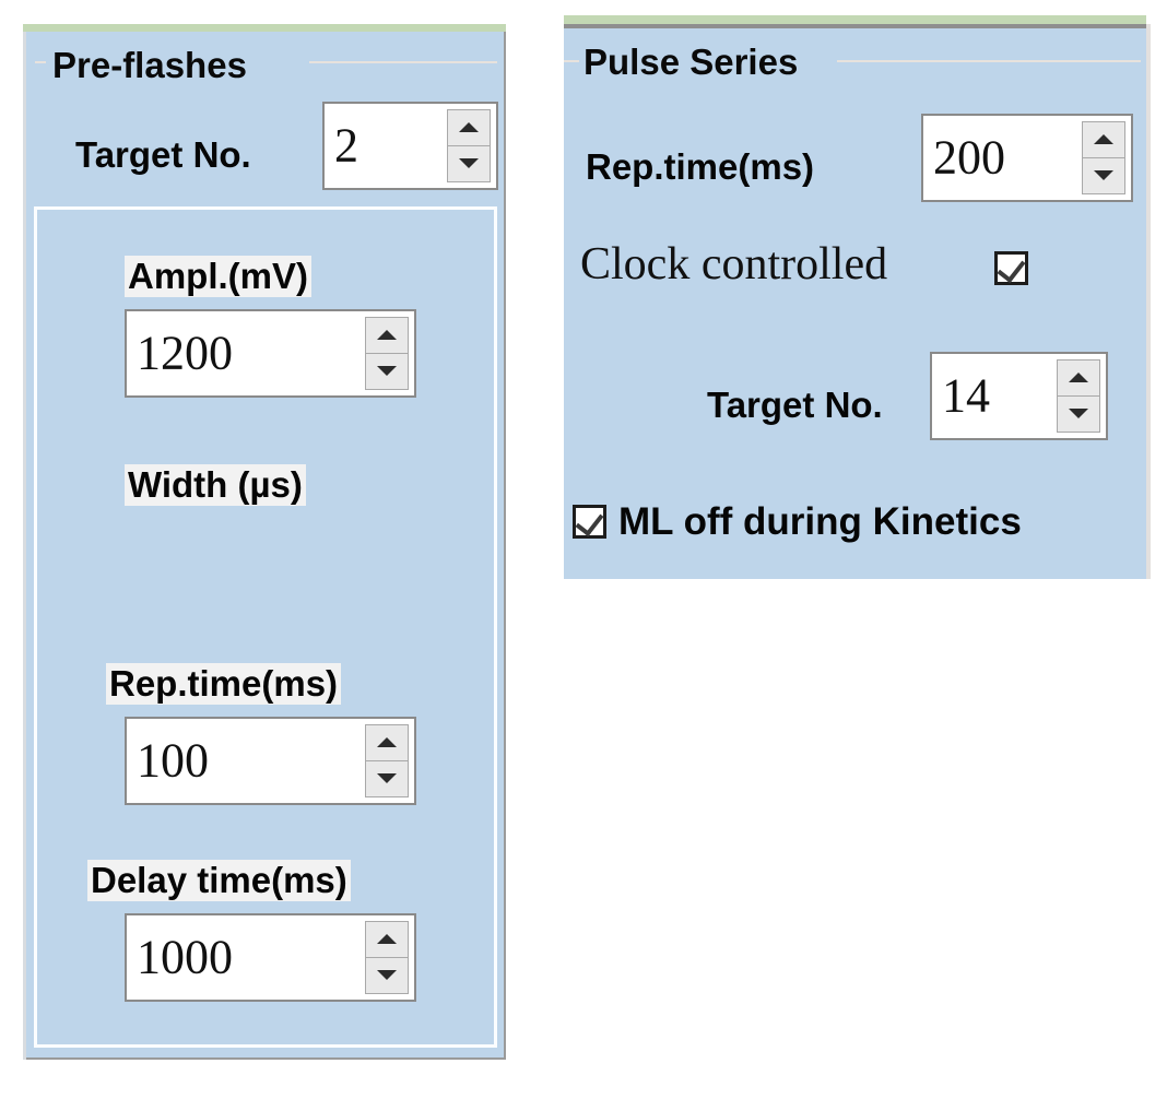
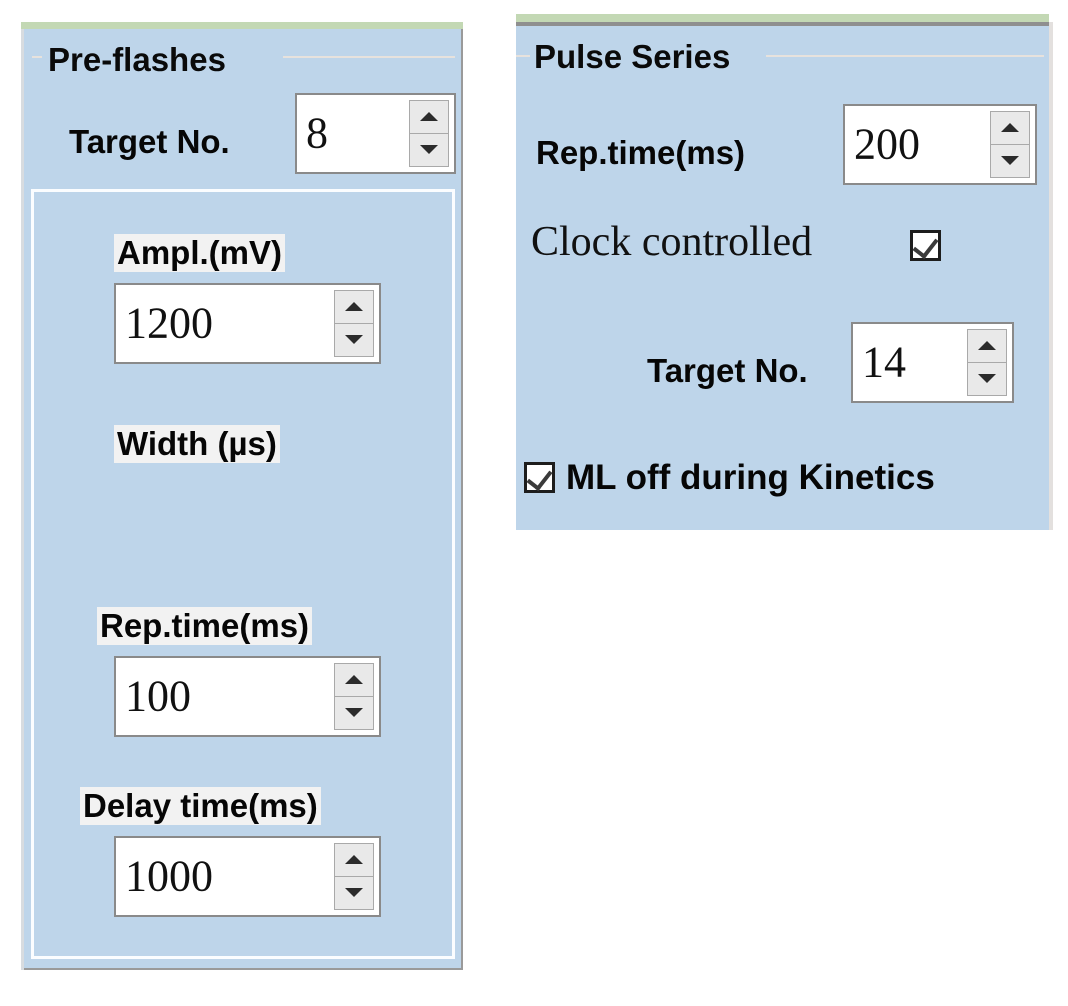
  Pre-flashes
  Target No.
- 2
+ 8
  Ampl.(mV)
  1200
  Width (µs)
  Rep.time(ms)
  100
  Delay time(ms)
  1000
  Pulse Series
  Rep.time(ms)
  200
  Clock controlled
  Target No.
  14
  ML off during Kinetics
